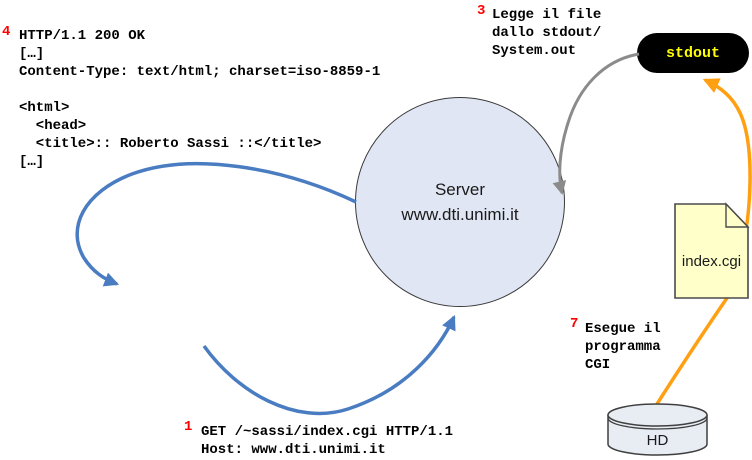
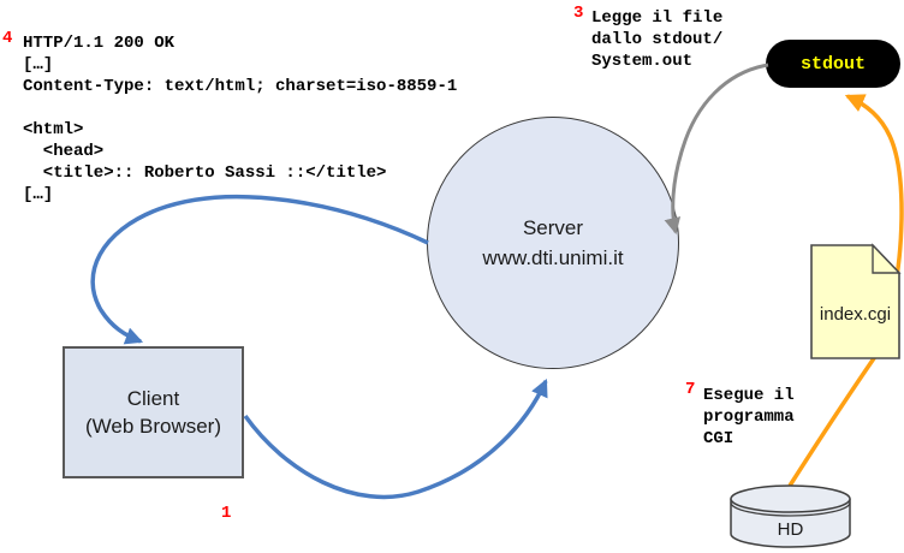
  Server
  www.dti.unimi.it
+ Client
+ (Web Browser)
  stdout
  4
  HTTP/1.1 200 OK
  […]
  Content-Type: text/html; charset=iso-8859-1
  <html>
  <head>
  <title>:: Roberto Sassi ::</title>
  […]
  3
  Legge il file
  dallo stdout/
  System.out
  7
  Esegue il
  programma
  CGI
  1
- GET /~sassi/index.cgi HTTP/1.1
- Host: www.dti.unimi.it
  index.cgi
  HD
